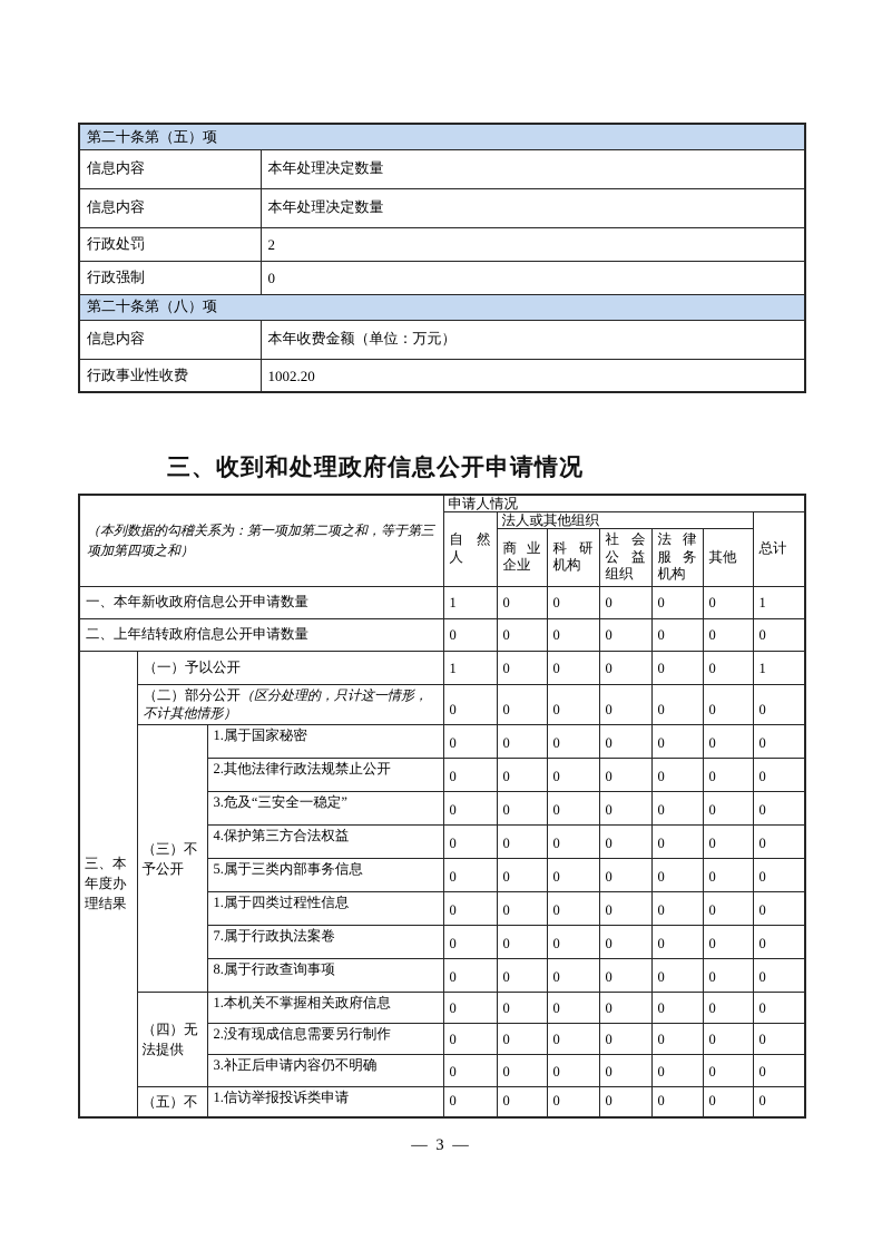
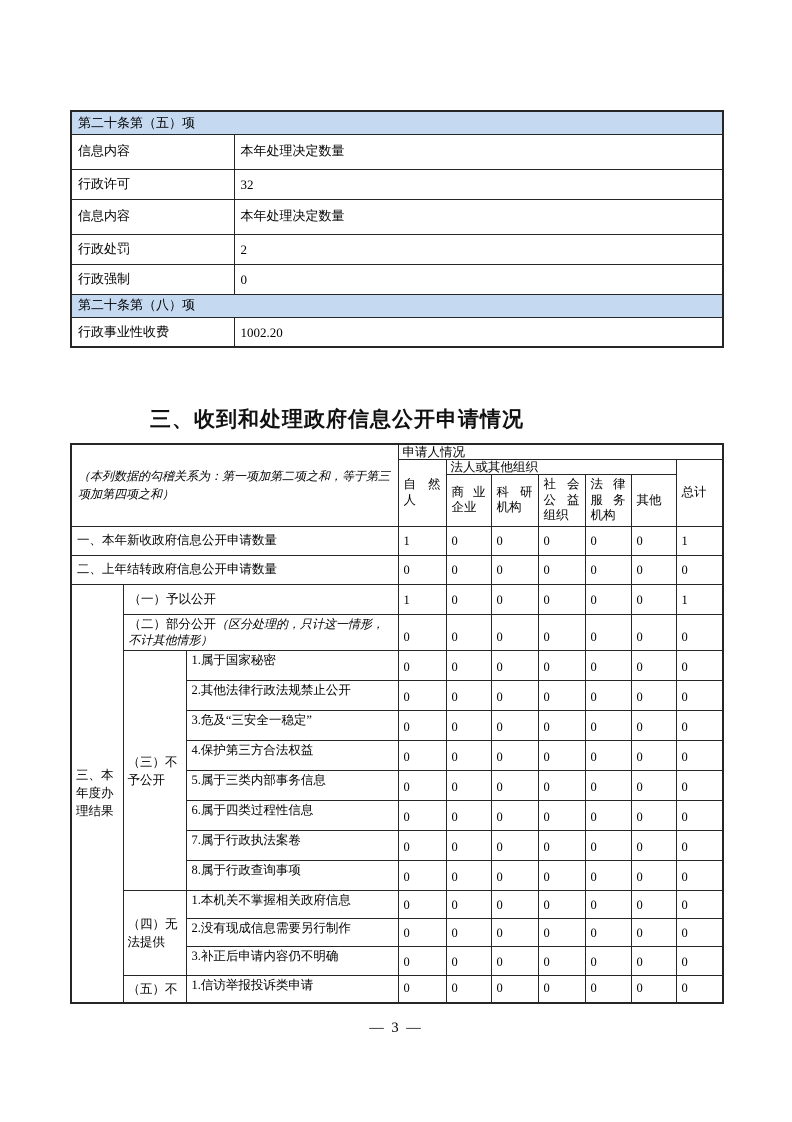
  第二十条第（五）项
  信息内容	本年处理决定数量
+ 行政许可	32
  信息内容	本年处理决定数量
  行政处罚	2
  行政强制	0
  第二十条第（八）项
- 信息内容	本年收费金额（单位：万元）
  行政事业性收费	1002.20
  三、收到和处理政府信息公开申请情况
  （本列数据的勾稽关系为：第一项加第二项之和，等于第三项加第四项之和）	申请人情况
  自然人	法人或其他组织	总计
  商业企业	科研机构	社会公益组织	法律服务机构	其他
  一、本年新收政府信息公开申请数量	1	0	0	0	0	0	1
  二、上年结转政府信息公开申请数量	0	0	0	0	0	0	0
  三、本年度办理结果	（一）予以公开	1	0	0	0	0	0	1
  （二）部分公开（区分处理的，只计这一情形，不计其他情形）	0	0	0	0	0	0	0
  （三）不予公开	1.属于国家秘密	0	0	0	0	0	0	0
  2.其他法律行政法规禁止公开	0	0	0	0	0	0	0
  3.危及“三安全一稳定”	0	0	0	0	0	0	0
  4.保护第三方合法权益	0	0	0	0	0	0	0
  5.属于三类内部事务信息	0	0	0	0	0	0	0
- 1.属于四类过程性信息	0	0	0	0	0	0	0
+ 6.属于四类过程性信息	0	0	0	0	0	0	0
  7.属于行政执法案卷	0	0	0	0	0	0	0
  8.属于行政查询事项	0	0	0	0	0	0	0
  （四）无法提供	1.本机关不掌握相关政府信息	0	0	0	0	0	0	0
  2.没有现成信息需要另行制作	0	0	0	0	0	0	0
  3.补正后申请内容仍不明确	0	0	0	0	0	0	0
  （五）不	1.信访举报投诉类申请	0	0	0	0	0	0	0
  — 3 —
